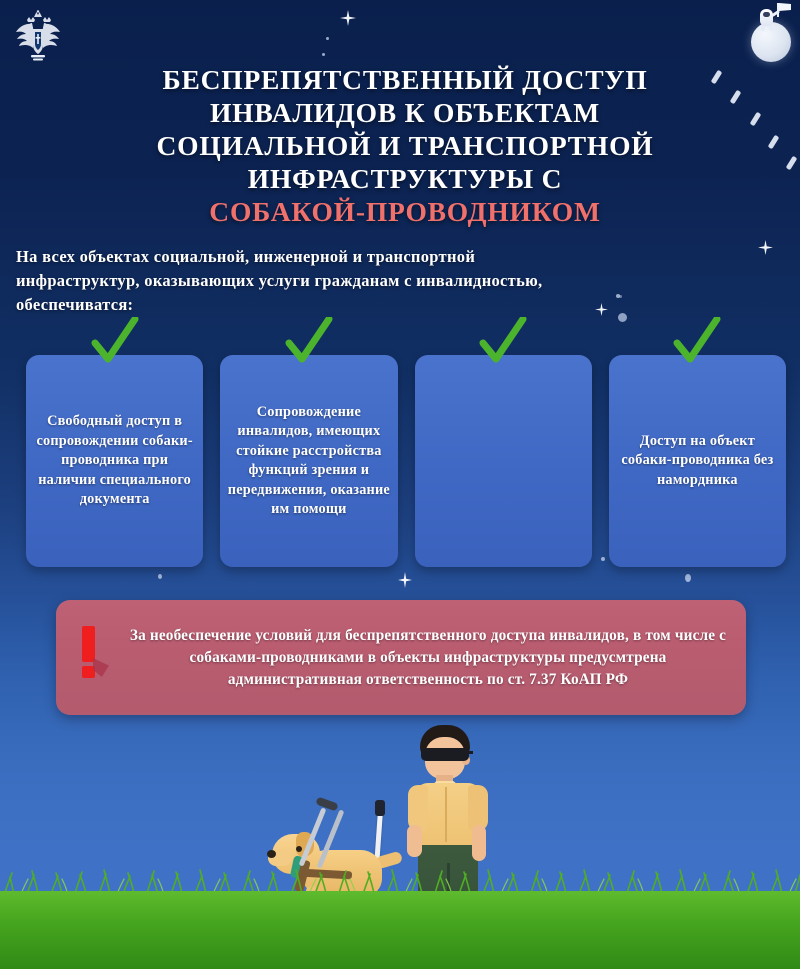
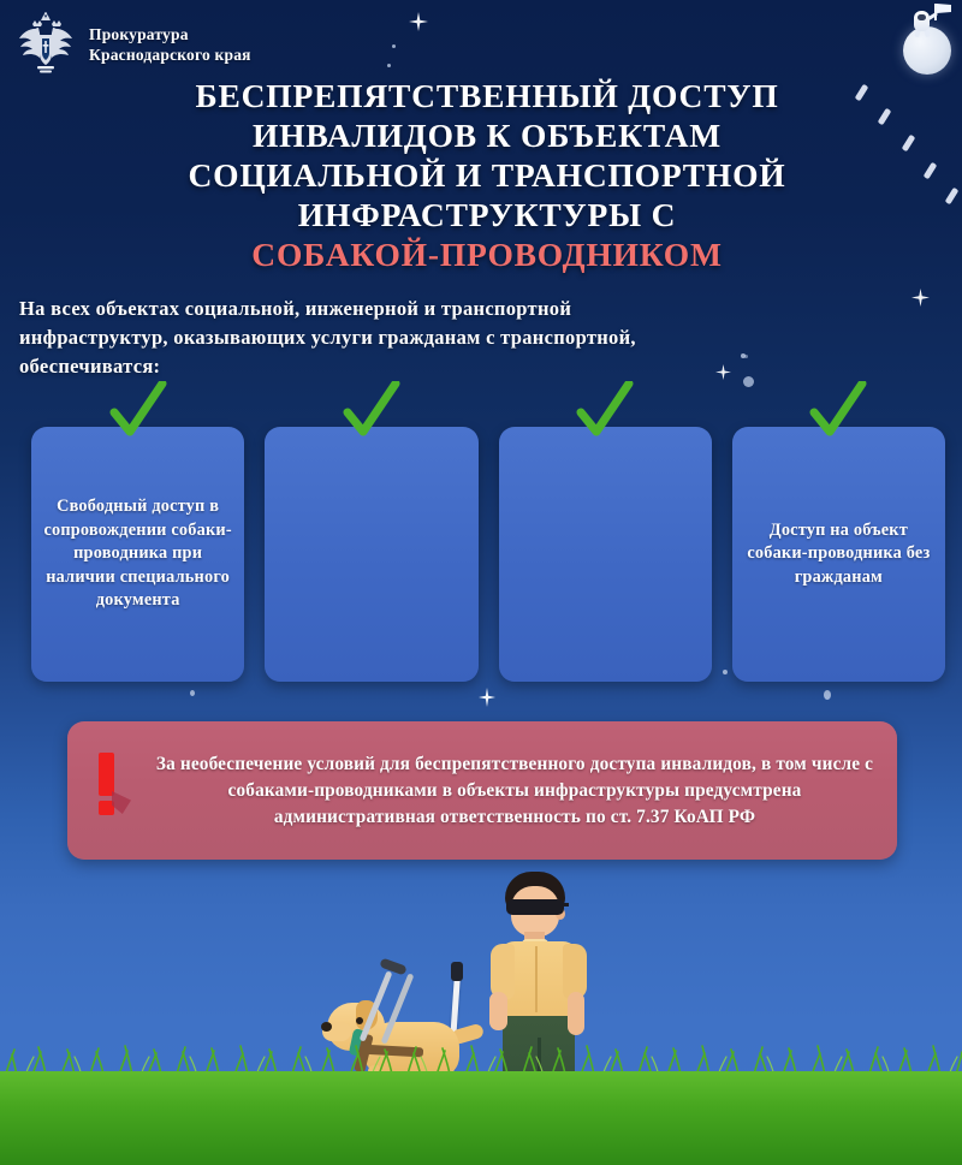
+ Прокуратура
+ Краснодарского края
  БЕСПРЕПЯТСТВЕННЫЙ ДОСТУП
  ИНВАЛИДОВ К ОБЪЕКТАМ
  СОЦИАЛЬНОЙ И ТРАНСПОРТНОЙ
  ИНФРАСТРУКТУРЫ С
  СОБАКОЙ-ПРОВОДНИКОМ
- На всех объектах социальной, инженерной и транспортной инфраструктур, оказывающих услуги гражданам с инвалидностью, обеспечиватся:
+ На всех объектах социальной, инженерной и транспортной инфраструктур, оказывающих услуги гражданам с транспортной, обеспечиватся:
  Свободный доступ в сопровождении собаки-проводника при наличии специального документа
- Сопровождение инвалидов, имеющих стойкие расстройства функций зрения и передвижения, оказание им помощи
- Доступ на объект собаки-проводника без намордника
+ Доступ на объект собаки-проводника без гражданам
  За необеспечение условий для беспрепятственного доступа инвалидов, в том числе с собаками-проводниками в объекты инфраструктуры предусмтрена административная ответственность по ст. 7.37 КоАП РФ
